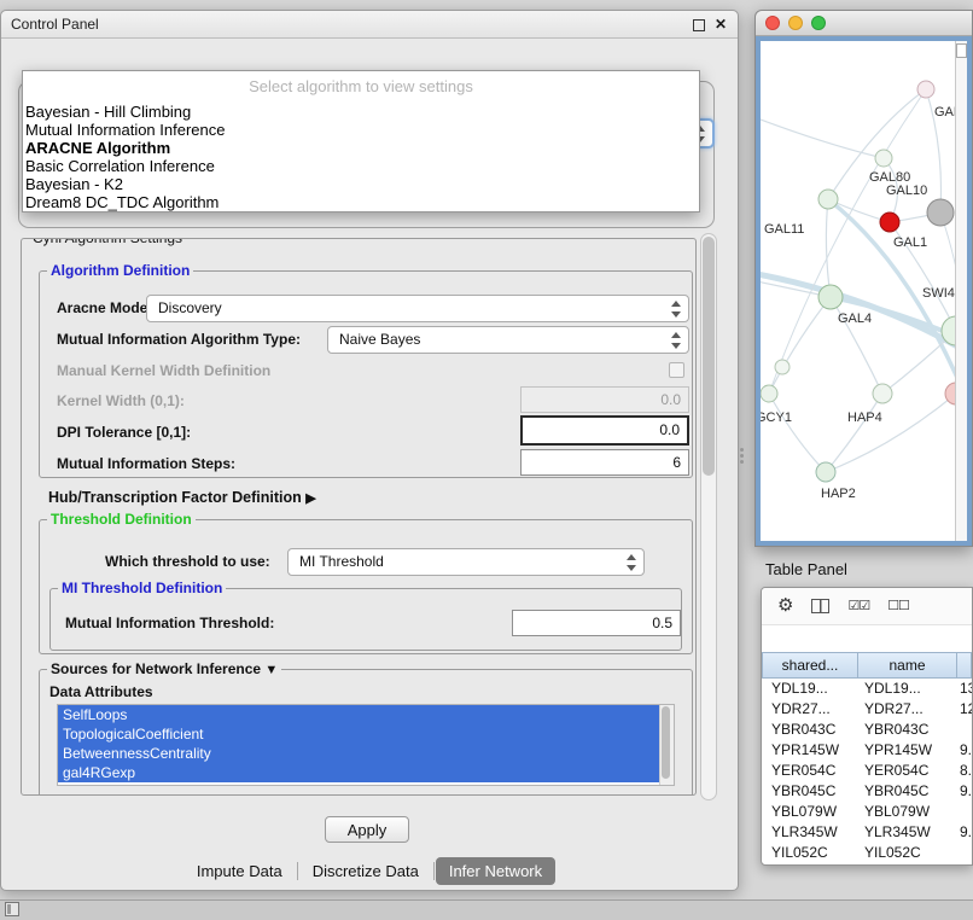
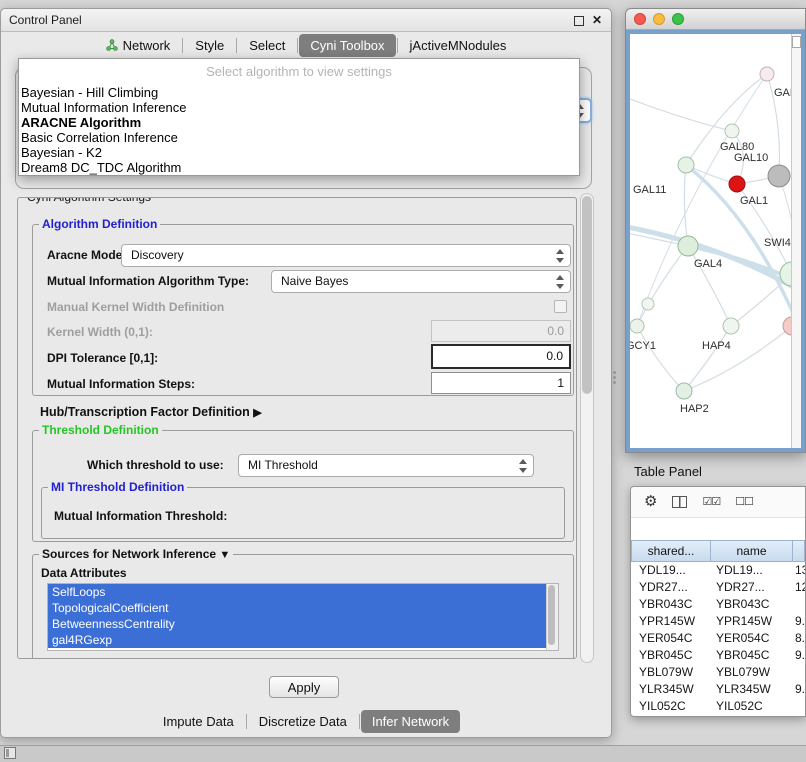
  Control Panel
  ✕
+ Network
+ Style
+ Select
+ Cyni Toolbox
+ jActiveMNodules
  Select algorithm to view settings
  Bayesian - Hill Climbing
  Mutual Information Inference
  ARACNE Algorithm
  Basic Correlation Inference
  Bayesian - K2
  Dream8 DC_TDC Algorithm
  Algorithm Definition
  Aracne Mode
  Discovery
  Mutual Information Algorithm Type:
  Naive Bayes
  Manual Kernel Width Definition
  Kernel Width (0,1):
  0.0
  DPI Tolerance [0,1]:
  0.0
  Mutual Information Steps:
- 6
+ 1
  Hub/Transcription Factor Definition ▶
  Threshold Definition
  Which threshold to use:
  MI Threshold
  MI Threshold Definition
  Mutual Information Threshold:
- 0.5
  Sources for Network Inference ▼
  Data Attributes
  SelfLoops
  TopologicalCoefficient
  BetweennessCentrality
  gal4RGexp
  Apply
  Impute Data
  Discretize Data
  Infer Network
  GAL80
  GAL10
  GAL11
  GAL1
  SWI4
  GAL4
  GCY1
  HAP4
  HAP2
  Table Panel
  ⚙
  ☑☑
  ☐☐
  shared...
  name
  YDL19...
  YDL19...
  YDR27...
  YDR27...
  YBR043C
  YBR043C
  YPR145W
  YPR145W
  9.
  YER054C
  YER054C
  8.
  YBR045C
  YBR045C
  9.
  YBL079W
  YBL079W
  YLR345W
  YLR345W
  9.
  YIL052C
  YIL052C
